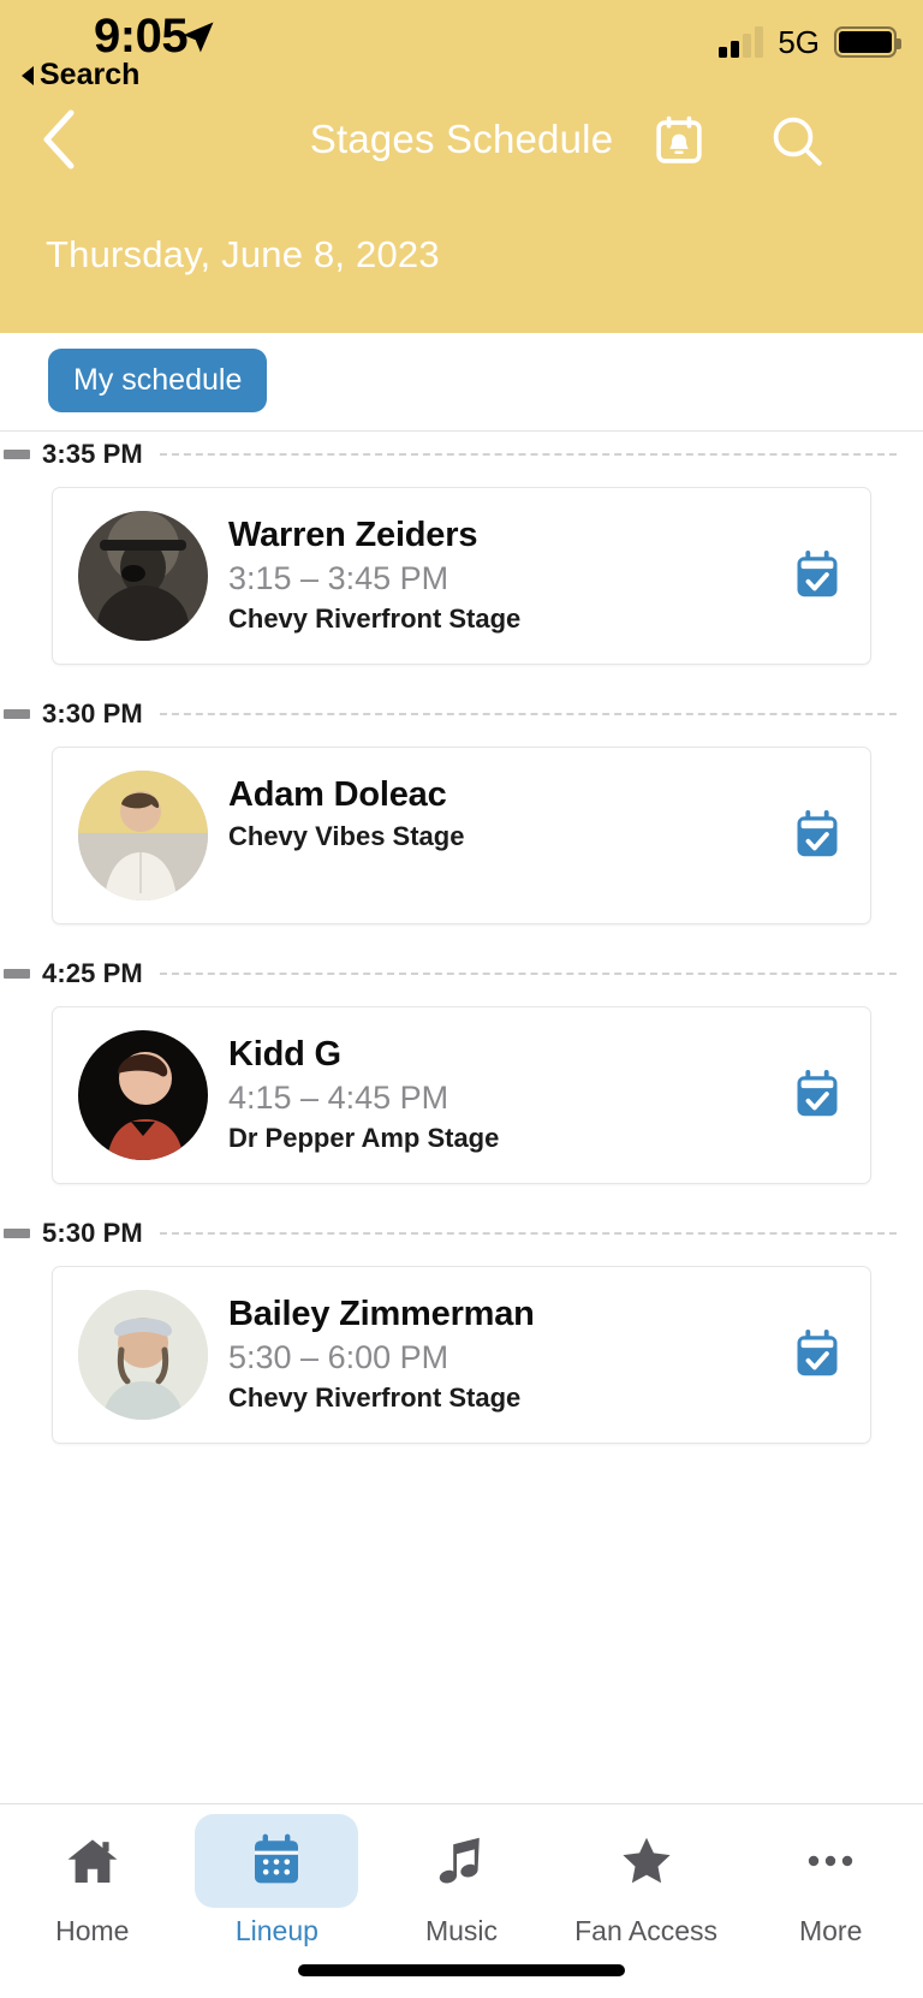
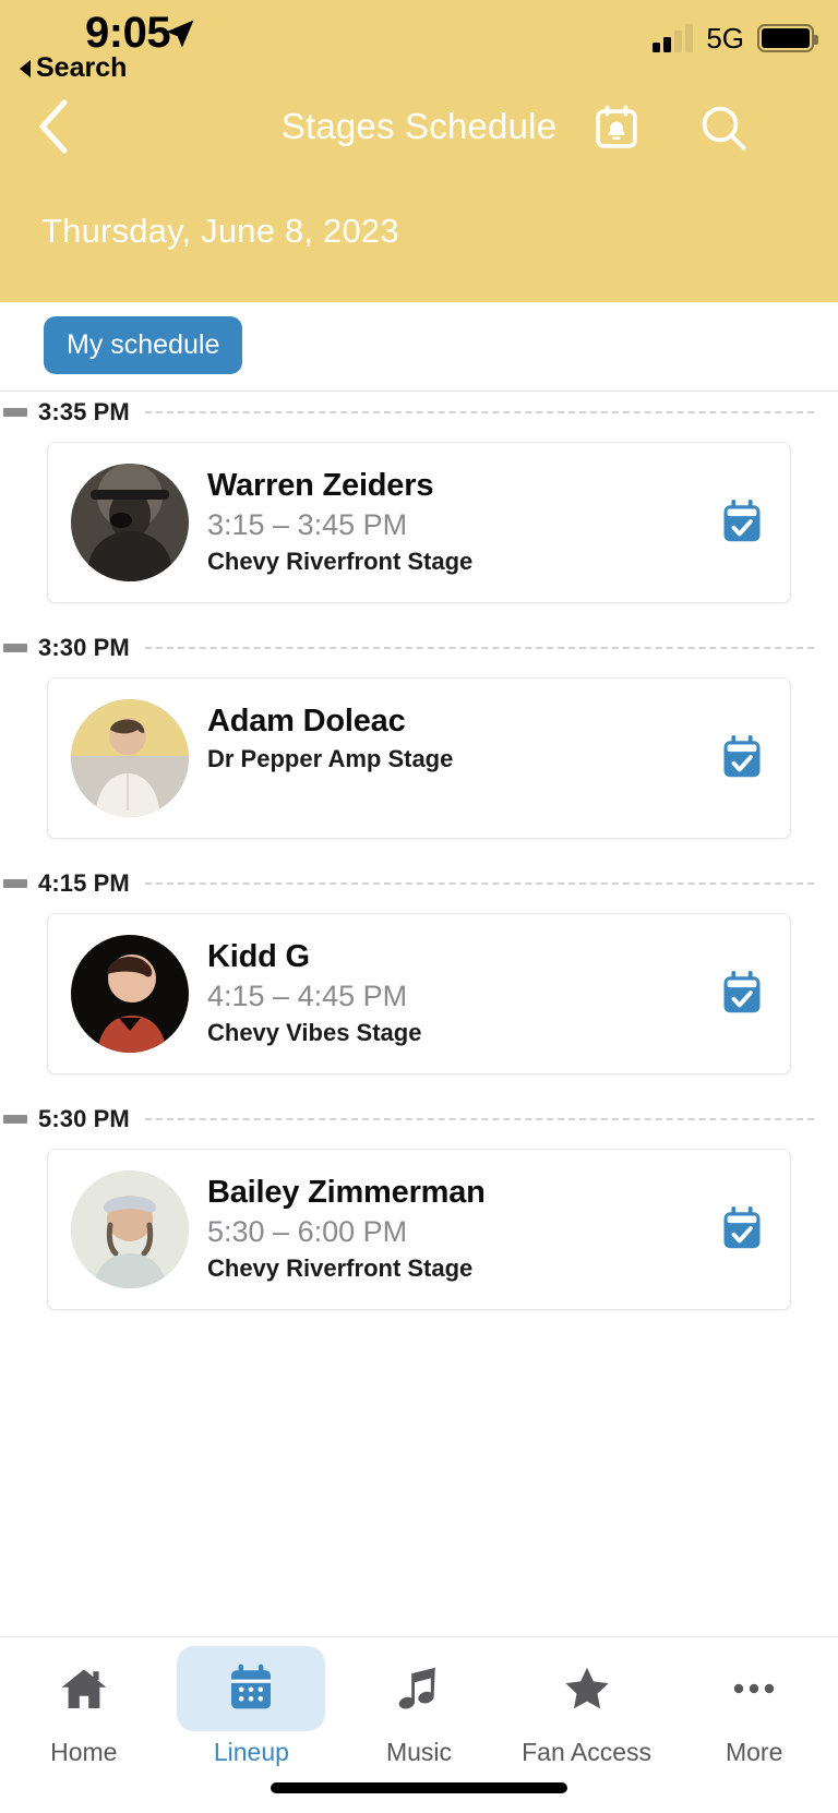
  9:05
  Search
  5G
  Stages Schedule
  Thursday, June 8, 2023
  My schedule
  3:35 PM
  Warren Zeiders
  3:15 – 3:45 PM
  Chevy Riverfront Stage
  3:30 PM
  Adam Doleac
- Chevy Vibes Stage
+ Dr Pepper Amp Stage
- 4:25 PM
+ 4:15 PM
  Kidd G
  4:15 – 4:45 PM
- Dr Pepper Amp Stage
+ Chevy Vibes Stage
  5:30 PM
  Bailey Zimmerman
  5:30 – 6:00 PM
  Chevy Riverfront Stage
  Home
  Lineup
  Music
  Fan Access
  More
